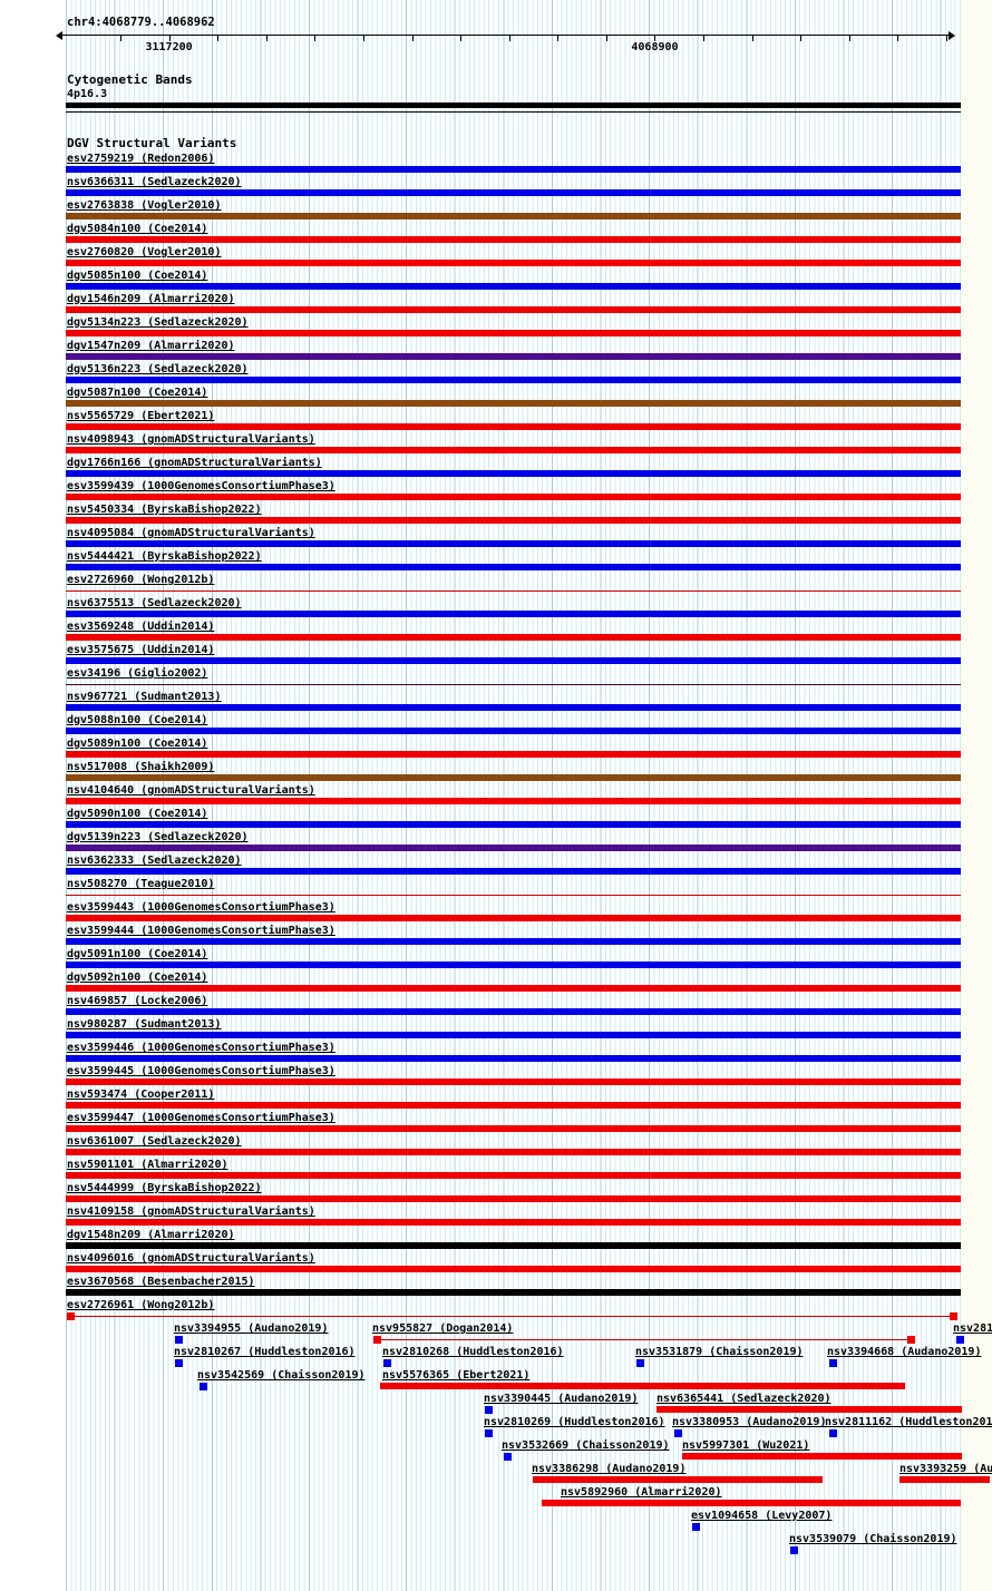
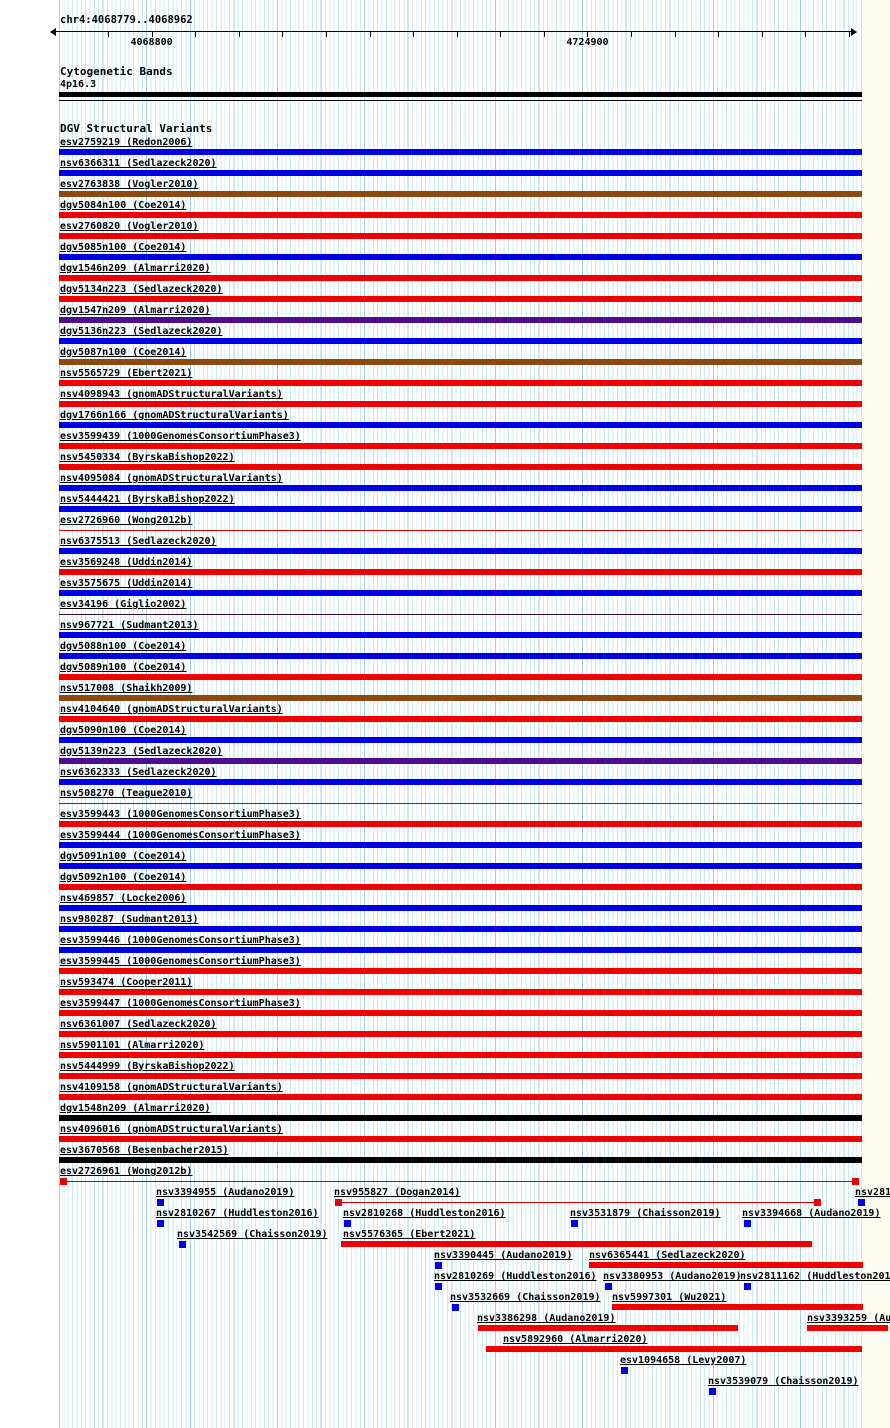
  chr4:4068779..4068962
- 3117200
+ 4068800
- 4068900
+ 4724900
  Cytogenetic Bands
  4p16.3
  DGV Structural Variants
  esv2759219 (Redon2006)
  nsv6366311 (Sedlazeck2020)
  esv2763838 (Vogler2010)
  dgv5084n100 (Coe2014)
  esv2760820 (Vogler2010)
  dgv5085n100 (Coe2014)
  dgv1546n209 (Almarri2020)
  dgv5134n223 (Sedlazeck2020)
  dgv1547n209 (Almarri2020)
  dgv5136n223 (Sedlazeck2020)
  dgv5087n100 (Coe2014)
  nsv5565729 (Ebert2021)
  nsv4098943 (gnomADStructuralVariants)
  dgv1766n166 (gnomADStructuralVariants)
  esv3599439 (1000GenomesConsortiumPhase3)
  nsv5450334 (ByrskaBishop2022)
  nsv4095084 (gnomADStructuralVariants)
  nsv5444421 (ByrskaBishop2022)
  esv2726960 (Wong2012b)
  nsv6375513 (Sedlazeck2020)
  esv3569248 (Uddin2014)
  esv3575675 (Uddin2014)
  esv34196 (Giglio2002)
  nsv967721 (Sudmant2013)
  dgv5088n100 (Coe2014)
  dgv5089n100 (Coe2014)
  nsv517008 (Shaikh2009)
  nsv4104640 (gnomADStructuralVariants)
  dgv5090n100 (Coe2014)
  dgv5139n223 (Sedlazeck2020)
  nsv6362333 (Sedlazeck2020)
  nsv508270 (Teague2010)
  esv3599443 (1000GenomesConsortiumPhase3)
  esv3599444 (1000GenomesConsortiumPhase3)
  dgv5091n100 (Coe2014)
  dgv5092n100 (Coe2014)
  nsv469857 (Locke2006)
  nsv980287 (Sudmant2013)
  esv3599446 (1000GenomesConsortiumPhase3)
  esv3599445 (1000GenomesConsortiumPhase3)
  nsv593474 (Cooper2011)
  esv3599447 (1000GenomesConsortiumPhase3)
  nsv6361007 (Sedlazeck2020)
  nsv5901101 (Almarri2020)
  nsv5444999 (ByrskaBishop2022)
  nsv4109158 (gnomADStructuralVariants)
  dgv1548n209 (Almarri2020)
  nsv4096016 (gnomADStructuralVariants)
  esv3670568 (Besenbacher2015)
  esv2726961 (Wong2012b)
  nsv3394955 (Audano2019)
  nsv955827 (Dogan2014)
  nsv281
  nsv2810267 (Huddleston2016)
  nsv2810268 (Huddleston2016)
  nsv3531879 (Chaisson2019)
  nsv3394668 (Audano2019)
  nsv3542569 (Chaisson2019)
  nsv5576365 (Ebert2021)
  nsv3390445 (Audano2019)
  nsv6365441 (Sedlazeck2020)
  nsv2810269 (Huddleston2016)
  nsv3380953 (Audano2019)
  nsv2811162 (Huddleston201
  nsv3532669 (Chaisson2019)
  nsv5997301 (Wu2021)
  nsv3386298 (Audano2019)
  nsv3393259 (Au
  nsv5892960 (Almarri2020)
  esv1094658 (Levy2007)
  nsv3539079 (Chaisson2019)
